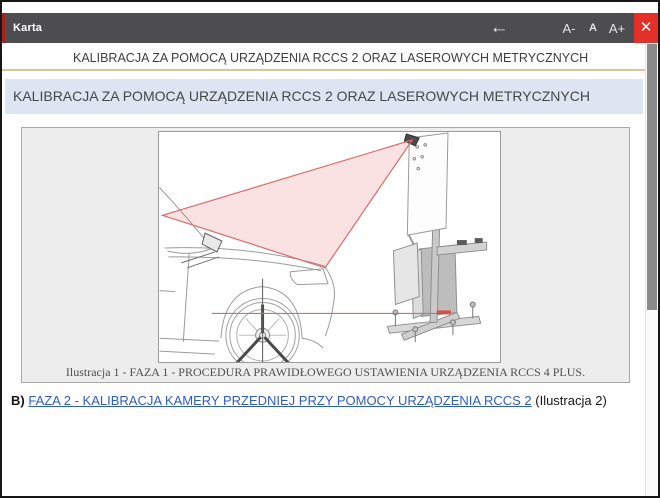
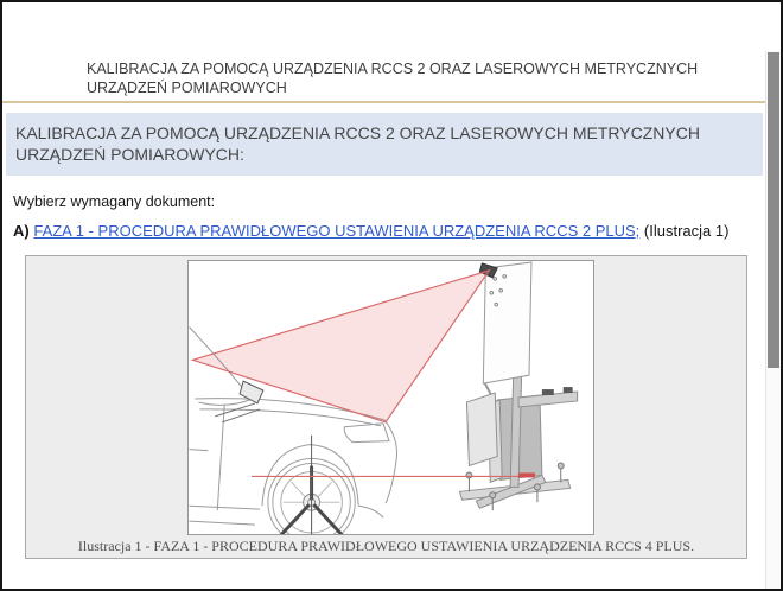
- Karta
- ←
- A-
- A
- A+
- ✕
  KALIBRACJA ZA POMOCĄ URZĄDZENIA RCCS 2 ORAZ LASEROWYCH METRYCZNYCH
+ URZĄDZEŃ POMIAROWYCH
  KALIBRACJA ZA POMOCĄ URZĄDZENIA RCCS 2 ORAZ LASEROWYCH METRYCZNYCH
+ URZĄDZEŃ POMIAROWYCH:
+ Wybierz wymagany dokument:
+ A) FAZA 1 - PROCEDURA PRAWIDŁOWEGO USTAWIENIA URZĄDZENIA RCCS 2 PLUS; (Ilustracja 1)
  Ilustracja 1 - FAZA 1 - PROCEDURA PRAWIDŁOWEGO USTAWIENIA URZĄDZENIA RCCS 4 PLUS.
- B) FAZA 2 - KALIBRACJA KAMERY PRZEDNIEJ PRZY POMOCY URZĄDZENIA RCCS 2 (Ilustracja 2)
